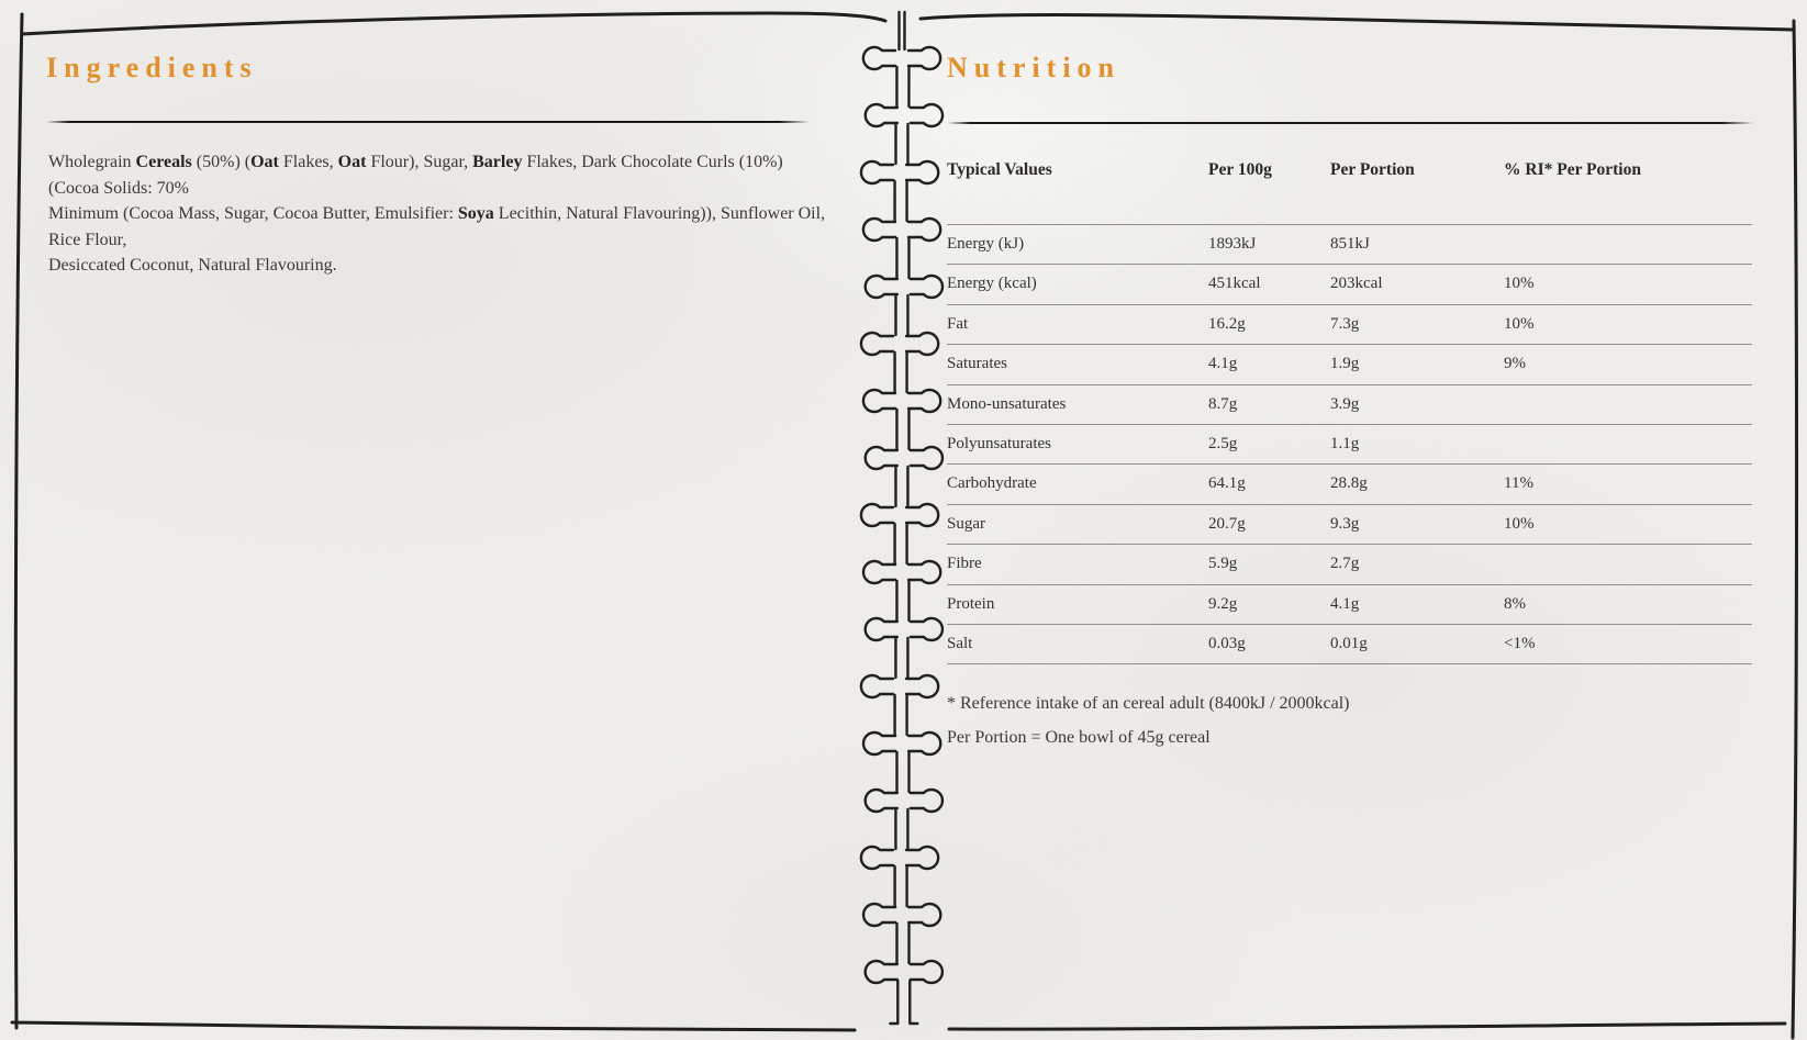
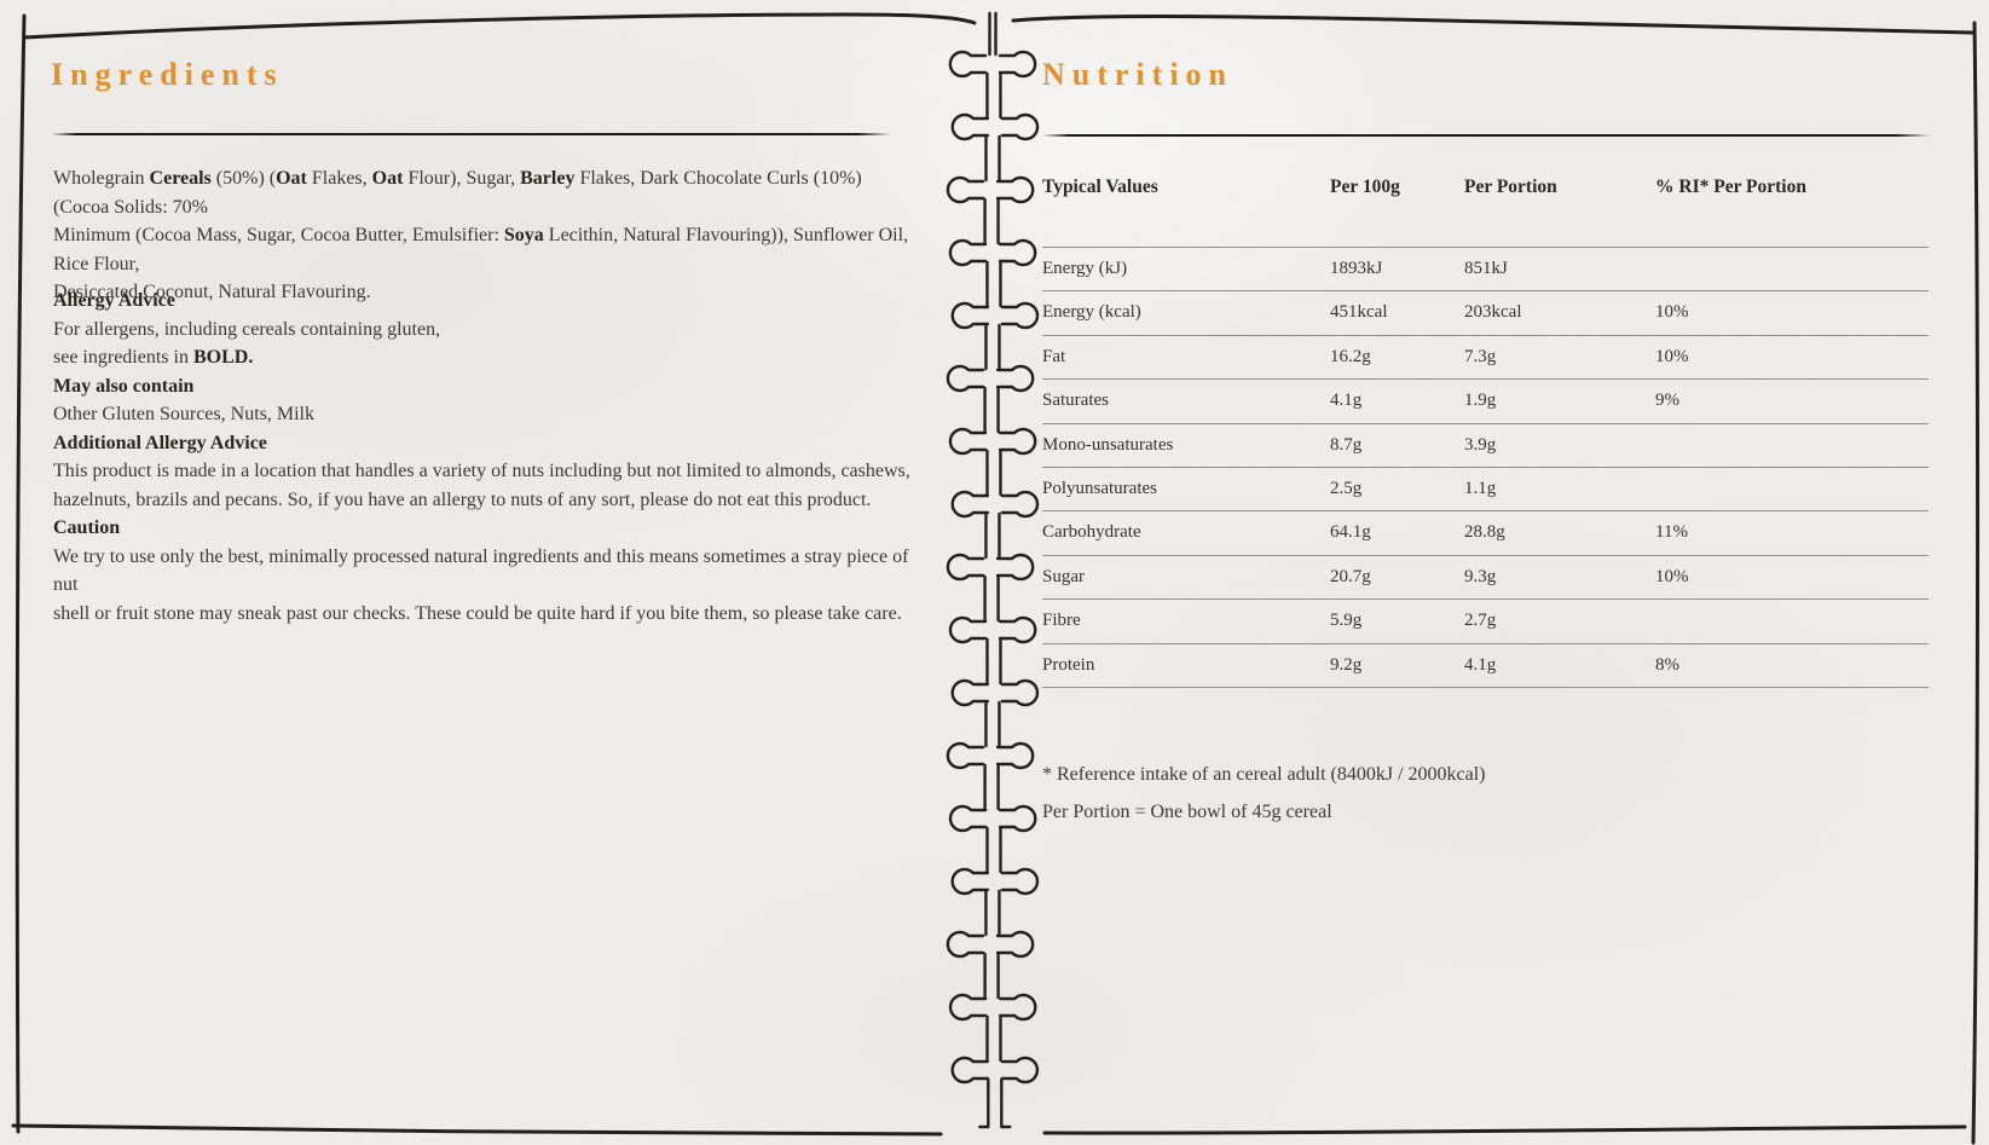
  Ingredients
  Wholegrain Cereals (50%) (Oat Flakes, Oat Flour), Sugar, Barley Flakes, Dark Chocolate Curls (10%) (Cocoa Solids: 70%
  Minimum (Cocoa Mass, Sugar, Cocoa Butter, Emulsifier: Soya Lecithin, Natural Flavouring)), Sunflower Oil, Rice Flour,
  Desiccated Coconut, Natural Flavouring.
+ Allergy Advice
+ For allergens, including cereals containing gluten,
+ see ingredients in BOLD.
+ May also contain
+ Other Gluten Sources, Nuts, Milk
+ Additional Allergy Advice
+ This product is made in a location that handles a variety of nuts including but not limited to almonds, cashews,
+ hazelnuts, brazils and pecans. So, if you have an allergy to nuts of any sort, please do not eat this product.
+ Caution
+ We try to use only the best, minimally processed natural ingredients and this means sometimes a stray piece of nut
+ shell or fruit stone may sneak past our checks. These could be quite hard if you bite them, so please take care.
  Nutrition
  Typical Values
  Per 100g
  Per Portion
  % RI* Per Portion
  Energy (kJ)
  1893kJ
  851kJ
  Energy (kcal)
  451kcal
  203kcal
  10%
  Fat
  16.2g
  7.3g
  10%
  Saturates
  4.1g
  1.9g
  9%
  Mono-unsaturates
  8.7g
  3.9g
  Polyunsaturates
  2.5g
  1.1g
  Carbohydrate
  64.1g
  28.8g
  11%
  Sugar
  20.7g
  9.3g
  10%
  Fibre
  5.9g
  2.7g
  Protein
  9.2g
  4.1g
  8%
- Salt
- 0.03g
- 0.01g
- <1%
  * Reference intake of an cereal adult (8400kJ / 2000kcal)
  Per Portion = One bowl of 45g cereal
